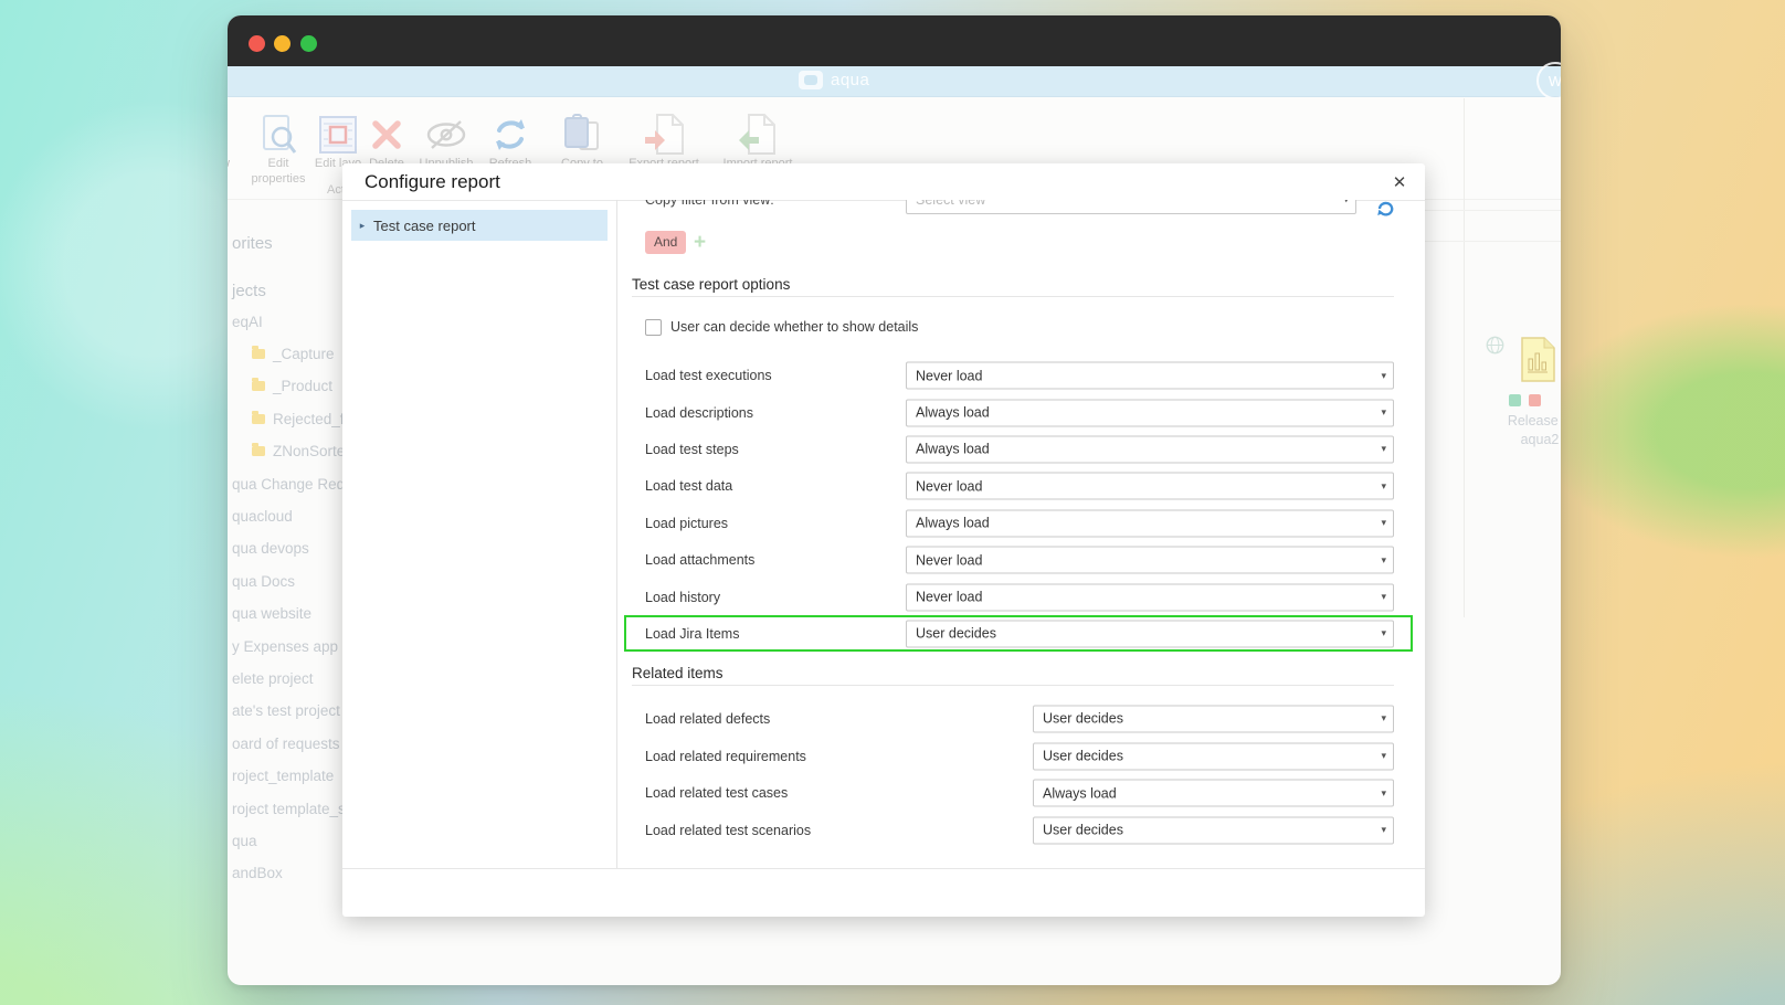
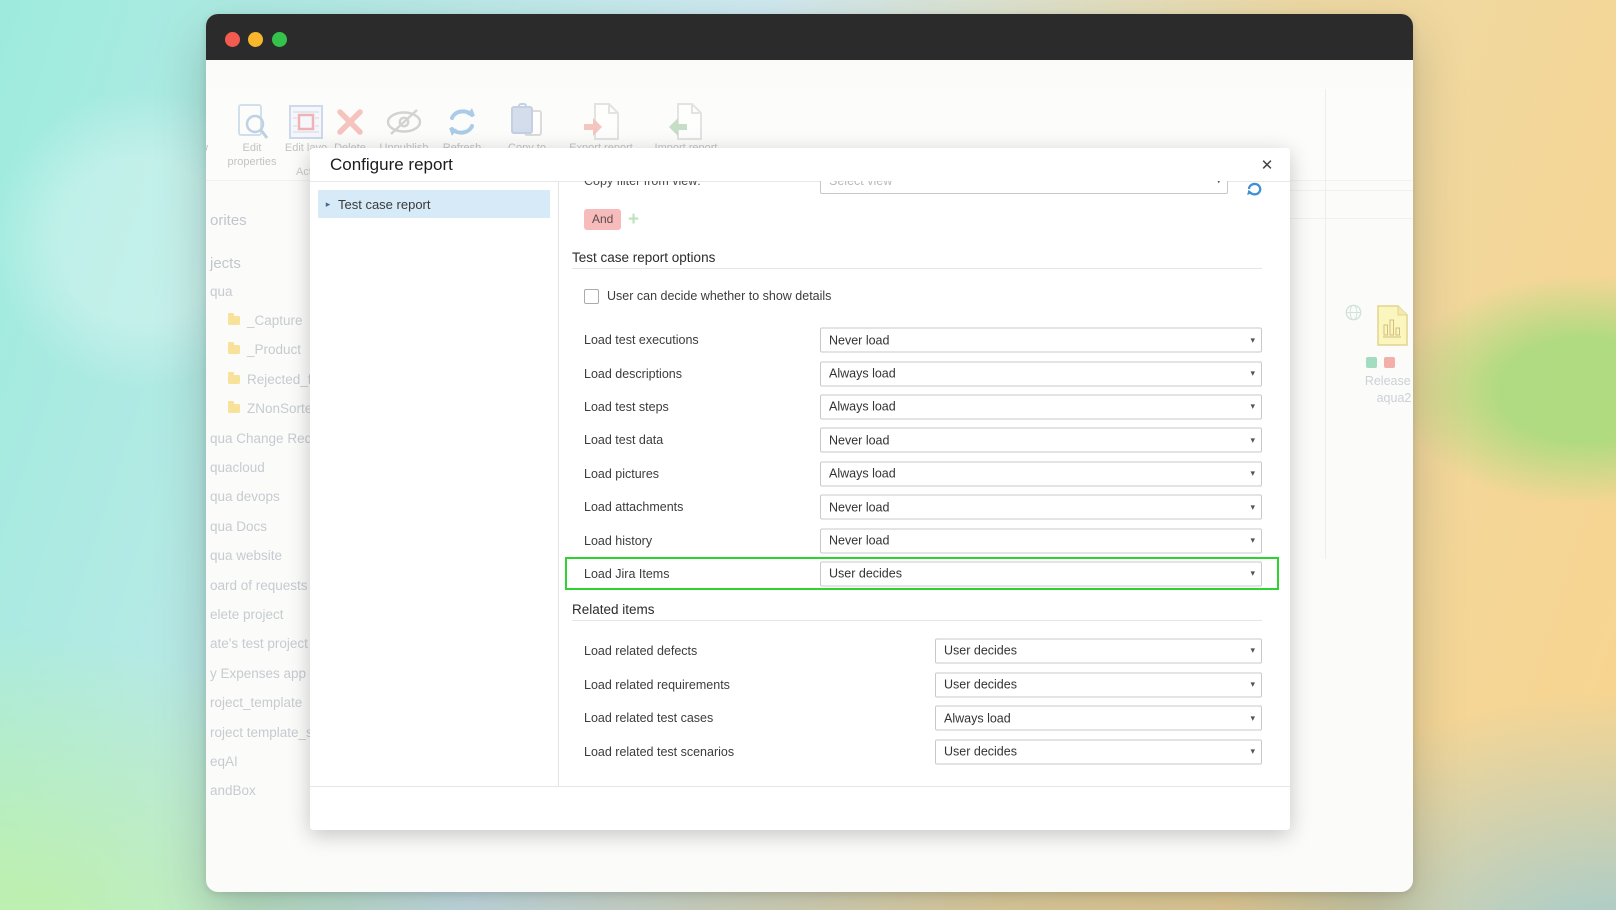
- aqua
- W
  Edit properties
  orites
  jects
- eqAI
+ qua
  _Capture
  _Product
  qua Change Req
  quacloud
  qua devops
  qua Docs
  qua website
- y Expenses app
+ oard of requests
  elete project
  ate's test project
- oard of requests
+ y Expenses app
  roject_template
  roject template_
- qua
+ eqAI
  andBox
  Release
  aqua2
  Configure report
  ✕
  ▸
  Test case report
  Copy filter from view:
  Select view
  ▾
  And
  +
  Test case report options
  User can decide whether to show details
  Load test executions
  Never load
  ▾
  Load descriptions
  Always load
  ▾
  Load test steps
  Always load
  ▾
  Load test data
  Never load
  ▾
  Load pictures
  Always load
  ▾
  Load attachments
  Never load
  ▾
  Load history
  Never load
  ▾
  Load Jira Items
  User decides
  ▾
  Related items
  Load related defects
  User decides
  ▾
  Load related requirements
  User decides
  ▾
  Load related test cases
  Always load
  ▾
  Load related test scenarios
  User decides
  ▾
